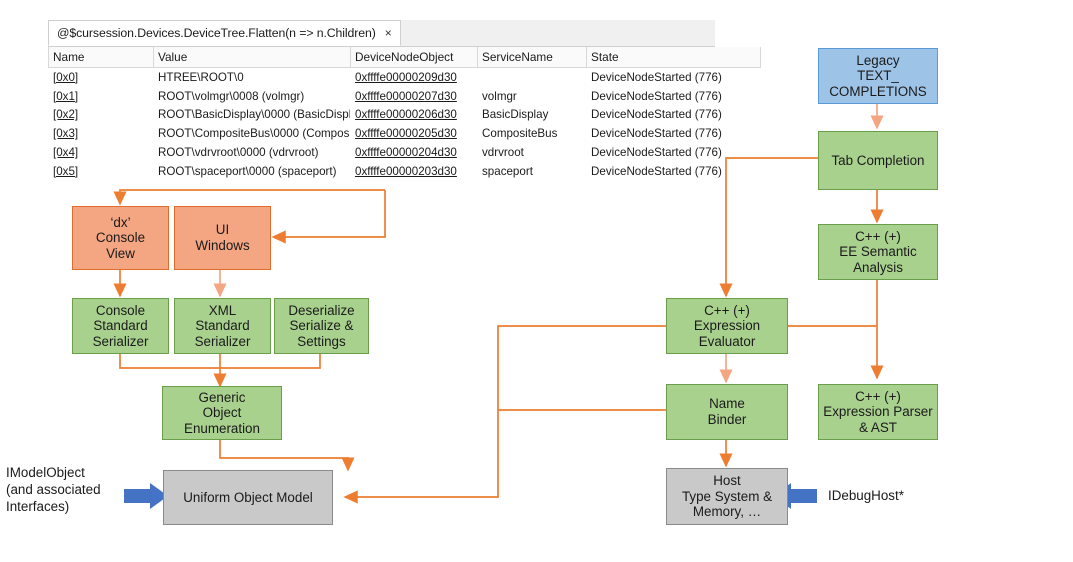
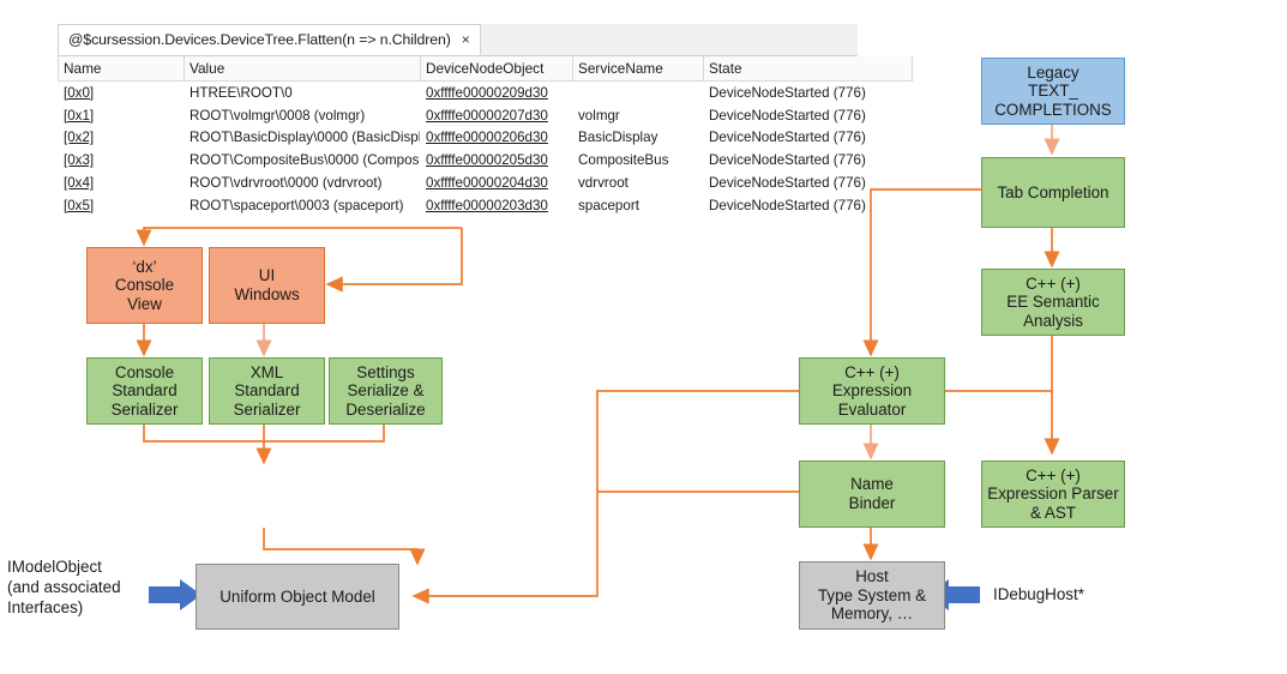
  @$cursession.Devices.DeviceTree.Flatten(n => n.Children)
  ×
  Name	Value	DeviceNodeObject	ServiceName	State
  [0x0]	HTREE\ROOT\0	0xffffe00000209d30		DeviceNodeStarted (776)
  [0x1]	ROOT\volmgr\0008 (volmgr)	0xffffe00000207d30	volmgr	DeviceNodeStarted (776)
  [0x2]	ROOT\BasicDisplay\0000 (BasicDispl	0xffffe00000206d30	BasicDisplay	DeviceNodeStarted (776)
  [0x3]	ROOT\CompositeBus\0000 (Compos	0xffffe00000205d30	CompositeBus	DeviceNodeStarted (776)
  [0x4]	ROOT\vdrvroot\0000 (vdrvroot)	0xffffe00000204d30	vdrvroot	DeviceNodeStarted (776)
- [0x5]	ROOT\spaceport\0000 (spaceport)	0xffffe00000203d30	spaceport	DeviceNodeStarted (776)
+ [0x5]	ROOT\spaceport\0003 (spaceport)	0xffffe00000203d30	spaceport	DeviceNodeStarted (776)
  ‘dx’
  Console
  View
  UI
  Windows
  Console
  Standard
  Serializer
  XML
  Standard
  Serializer
- Deserialize
+ Settings
  Serialize &
- Settings
+ Deserialize
- Generic
- Object
- Enumeration
  Uniform Object Model
  Legacy
  TEXT_
  COMPLETIONS
  Tab Completion
  C++ (+)
  EE Semantic
  Analysis
  C++ (+)
  Expression
  Evaluator
  Name
  Binder
  C++ (+)
  Expression Parser
  & AST
  Host
  Type System &
  Memory, …
  IModelObject
  (and associated
  Interfaces)
  IDebugHost*
